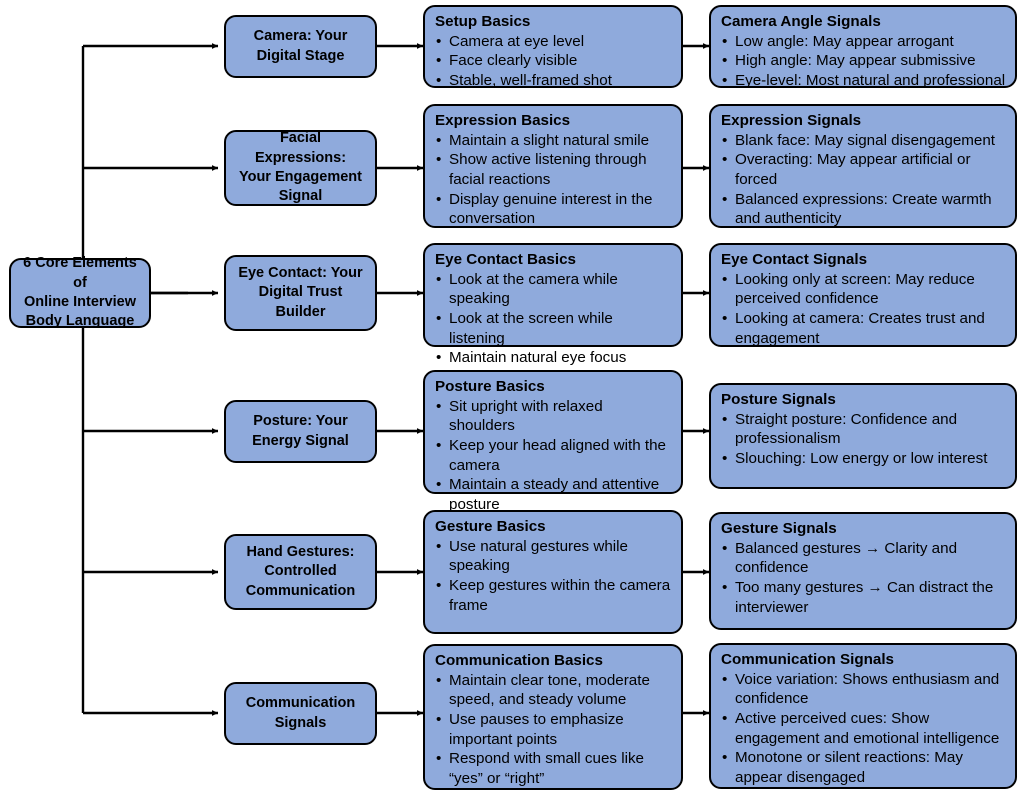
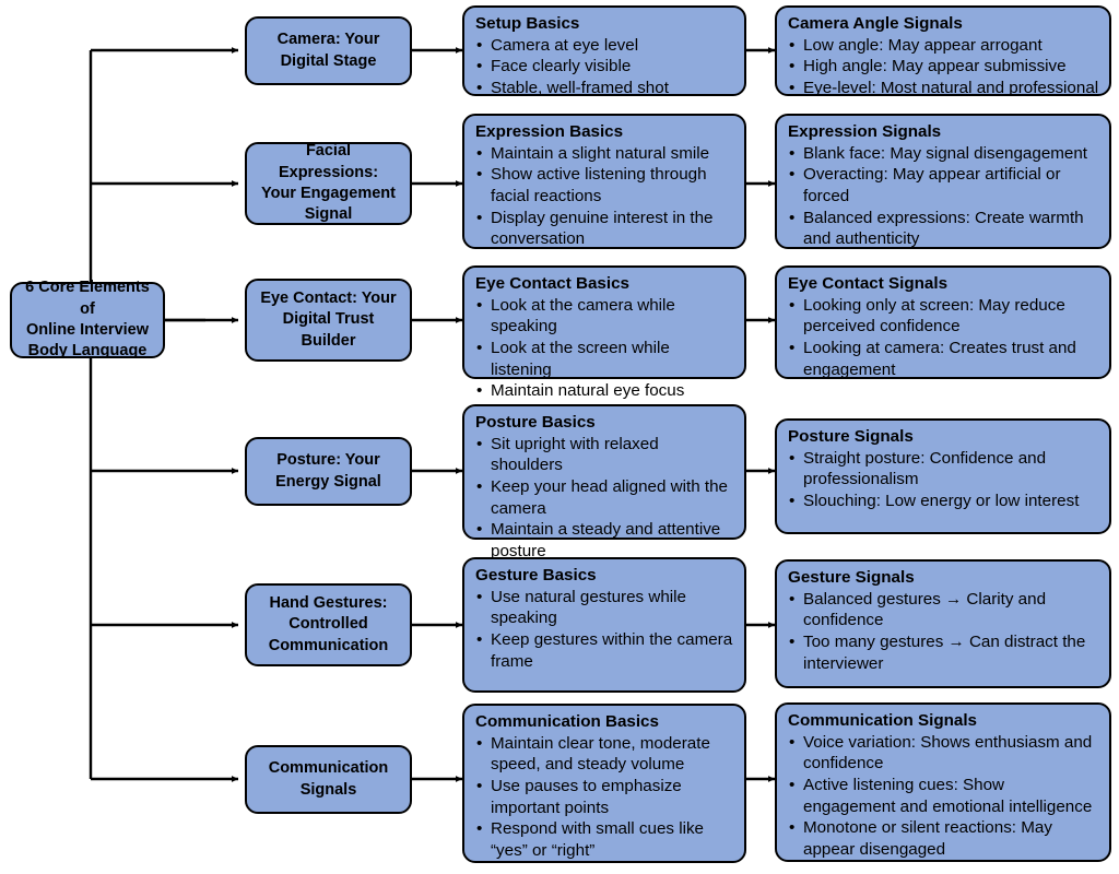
  6 Core Elements of
  Online Interview
  Body Language
  Camera: Your
  Digital Stage
  Setup Basics
  Camera at eye level
  Face clearly visible
  Stable, well-framed shot
  Camera Angle Signals
  Low angle: May appear arrogant
  High angle: May appear submissive
  Eye-level: Most natural and professional
  Facial Expressions:
  Your Engagement
  Signal
  Expression Basics
  Maintain a slight natural smile
  Show active listening through facial reactions
  Display genuine interest in the conversation
  Expression Signals
  Blank face: May signal disengagement
  Overacting: May appear artificial or forced
  Balanced expressions: Create warmth and authenticity
  Eye Contact: Your
  Digital Trust
  Builder
  Eye Contact Basics
  Look at the camera while speaking
  Look at the screen while listening
  Maintain natural eye focus
  Eye Contact Signals
  Looking only at screen: May reduce perceived confidence
  Looking at camera: Creates trust and engagement
  Posture: Your
  Energy Signal
  Posture Basics
  Sit upright with relaxed shoulders
  Keep your head aligned with the camera
  Maintain a steady and attentive posture
  Posture Signals
  Straight posture: Confidence and professionalism
  Slouching: Low energy or low interest
  Hand Gestures:
  Controlled
  Communication
  Gesture Basics
  Use natural gestures while speaking
  Keep gestures within the camera frame
  Gesture Signals
  Balanced gestures → Clarity and confidence
  Too many gestures → Can distract the interviewer
  Communication
  Signals
  Communication Basics
  Maintain clear tone, moderate speed, and steady volume
  Use pauses to emphasize important points
  Respond with small cues like “yes” or “right”
  Communication Signals
  Voice variation: Shows enthusiasm and confidence
- Active perceived cues: Show engagement and emotional intelligence
+ Active listening cues: Show engagement and emotional intelligence
  Monotone or silent reactions: May appear disengaged
